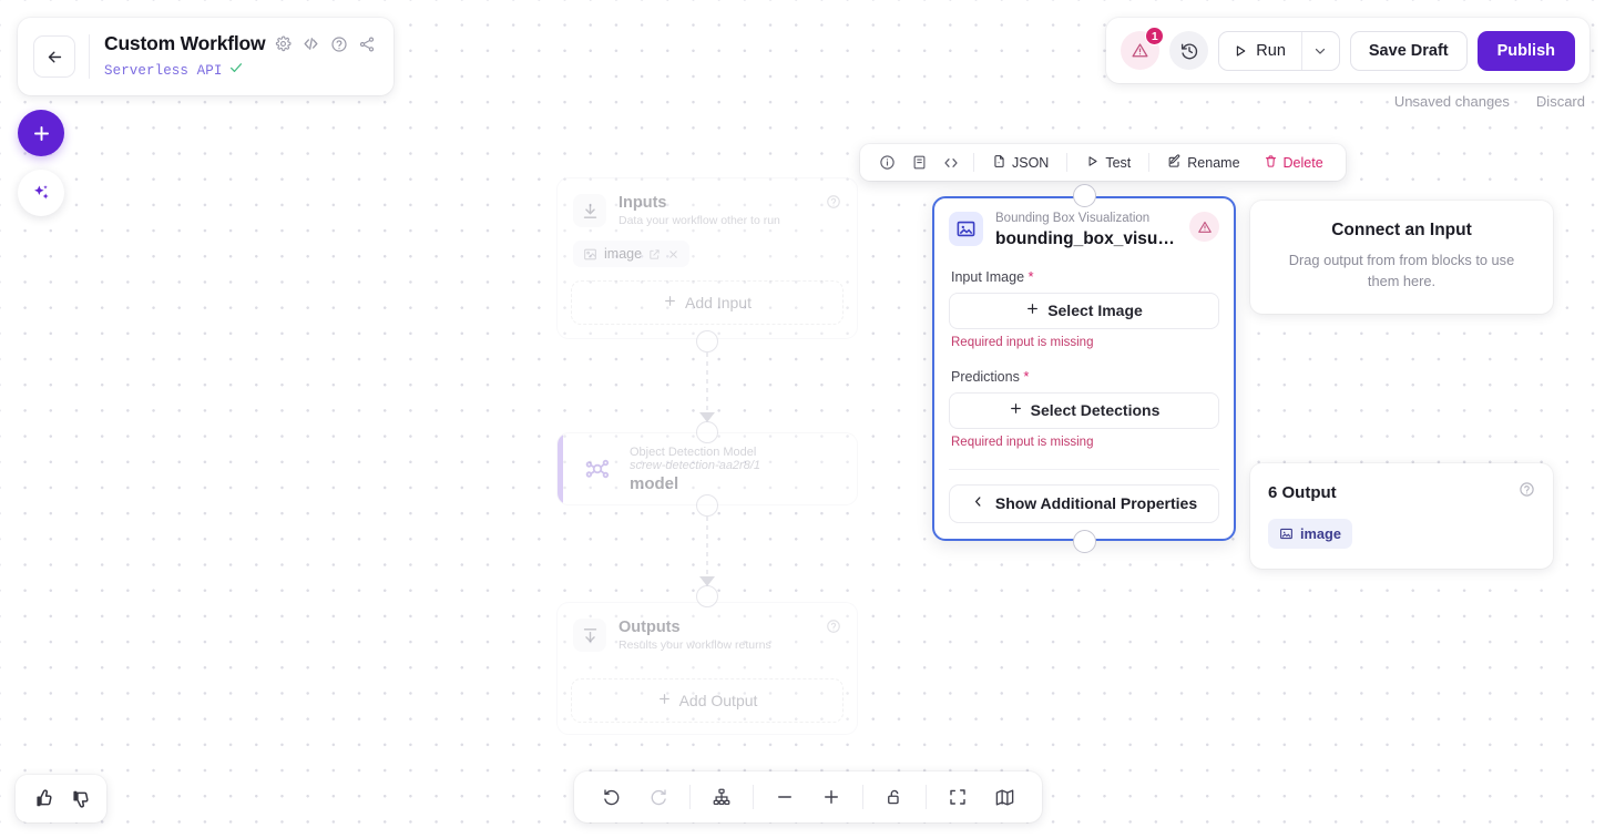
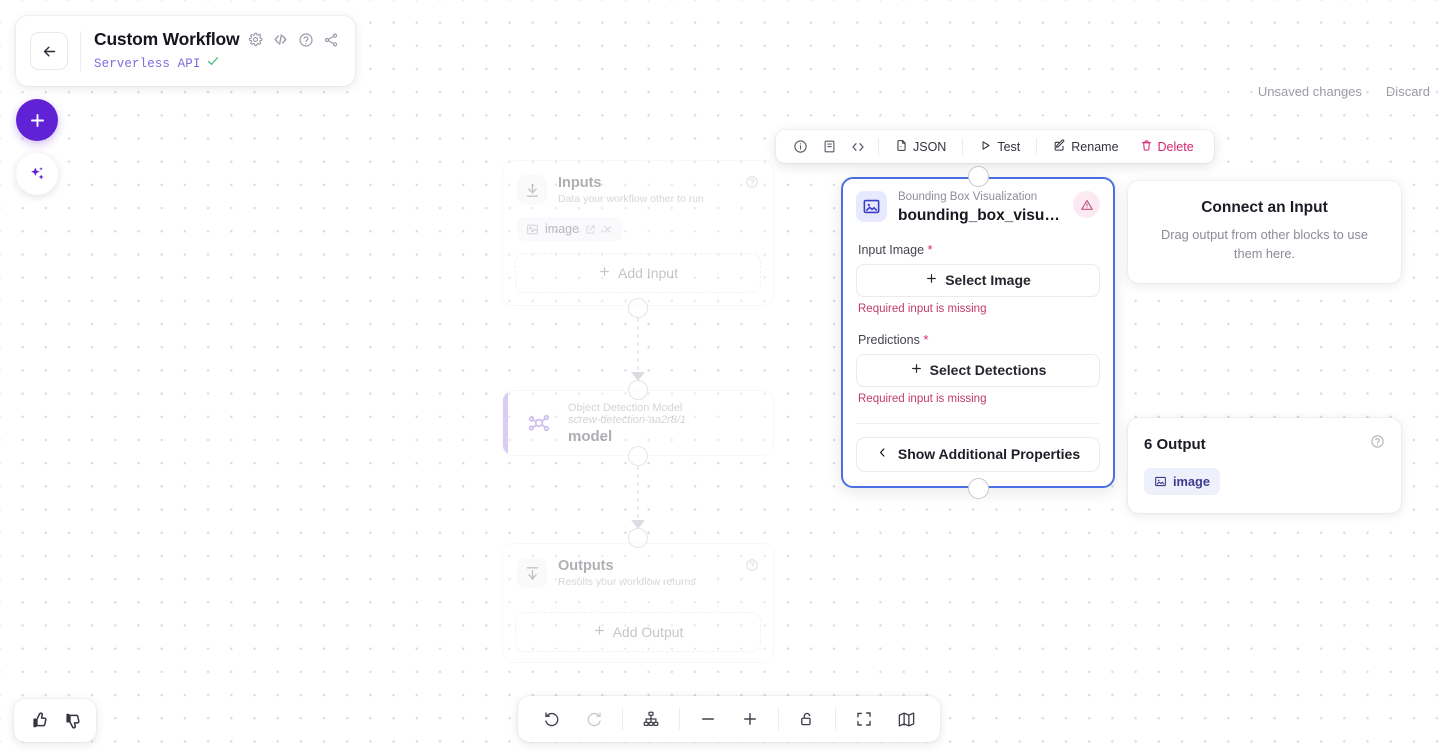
  Inputs
  Data your workflow other to run
  image
  Add Input
  Object Detection Model
  screw-detection-aa2r8/1
  model
  Outputs
  Results your workflow returns
  Add Output
  JSON
  Test
  Rename
  Delete
  Bounding Box Visualization
  bounding_box_visuali
  Input Image *
  Select Image
  Required input is missing
  Predictions *
  Select Detections
  Required input is missing
  Show Additional Properties
  Connect an Input
- Drag output from from blocks to use them here.
+ Drag output from other blocks to use them here.
  6 Output
  image
  Custom Workflow
  Serverless API
- 1
- Run
- Save Draft
- Publish
  Unsaved changes
  Discard
